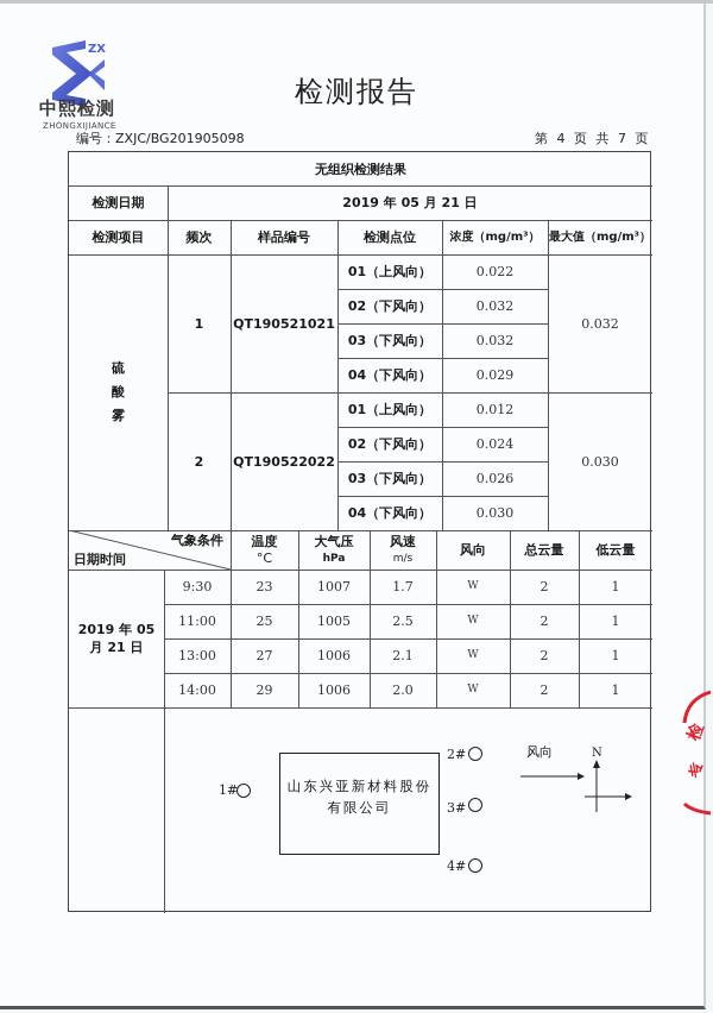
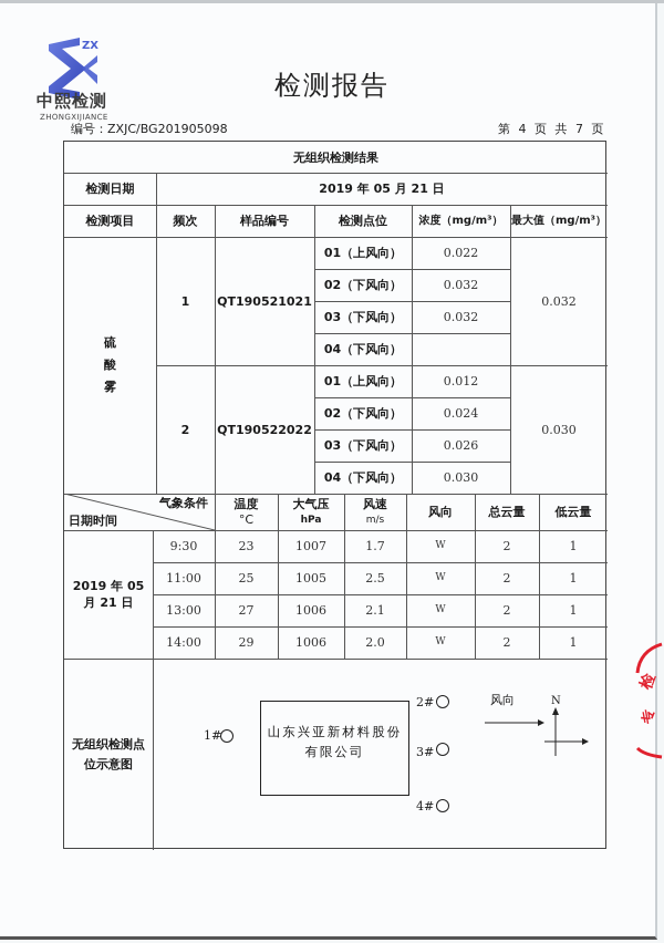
  ZX
  中熙检测
  ZHONGXIJIANCE
  检测报告
  编号：ZXJC/BG201905098
  第 4 页 共 7 页
  无组织检测结果
  检测日期
  2019 年 05 月 21 日
  检测项目
  频次
  样品编号
  检测点位
  浓度（mg/m³）
  最大值（mg/m³）
  硫
  酸
  雾
  1
  QT190521021
  01（上风向）
  0.022
  02（下风向）
  0.032
  03（下风向）
  0.032
  04（下风向）
- 0.029
  0.032
  2
  QT190522022
  01（上风向）
  0.012
  02（下风向）
  0.024
  03（下风向）
  0.026
  04（下风向）
  0.030
  0.030
  气象条件
  日期时间
  温度
  °C
  大气压
  hPa
  风速
  m/s
  风向
  总云量
  低云量
  2019 年 05 月 21 日
  9:30
  23
  1007
  1.7
  W
  2
  1
  11:00
  25
  1005
  2.5
  W
  2
  1
  13:00
  27
  1006
  2.1
  W
  2
  1
  14:00
  29
  1006
  2.0
  W
  2
  1
+ 无组织检测点
+ 位示意图
  山东兴亚新材料股份
  有限公司
  1#
  2#
  3#
  4#
  风向
  N
